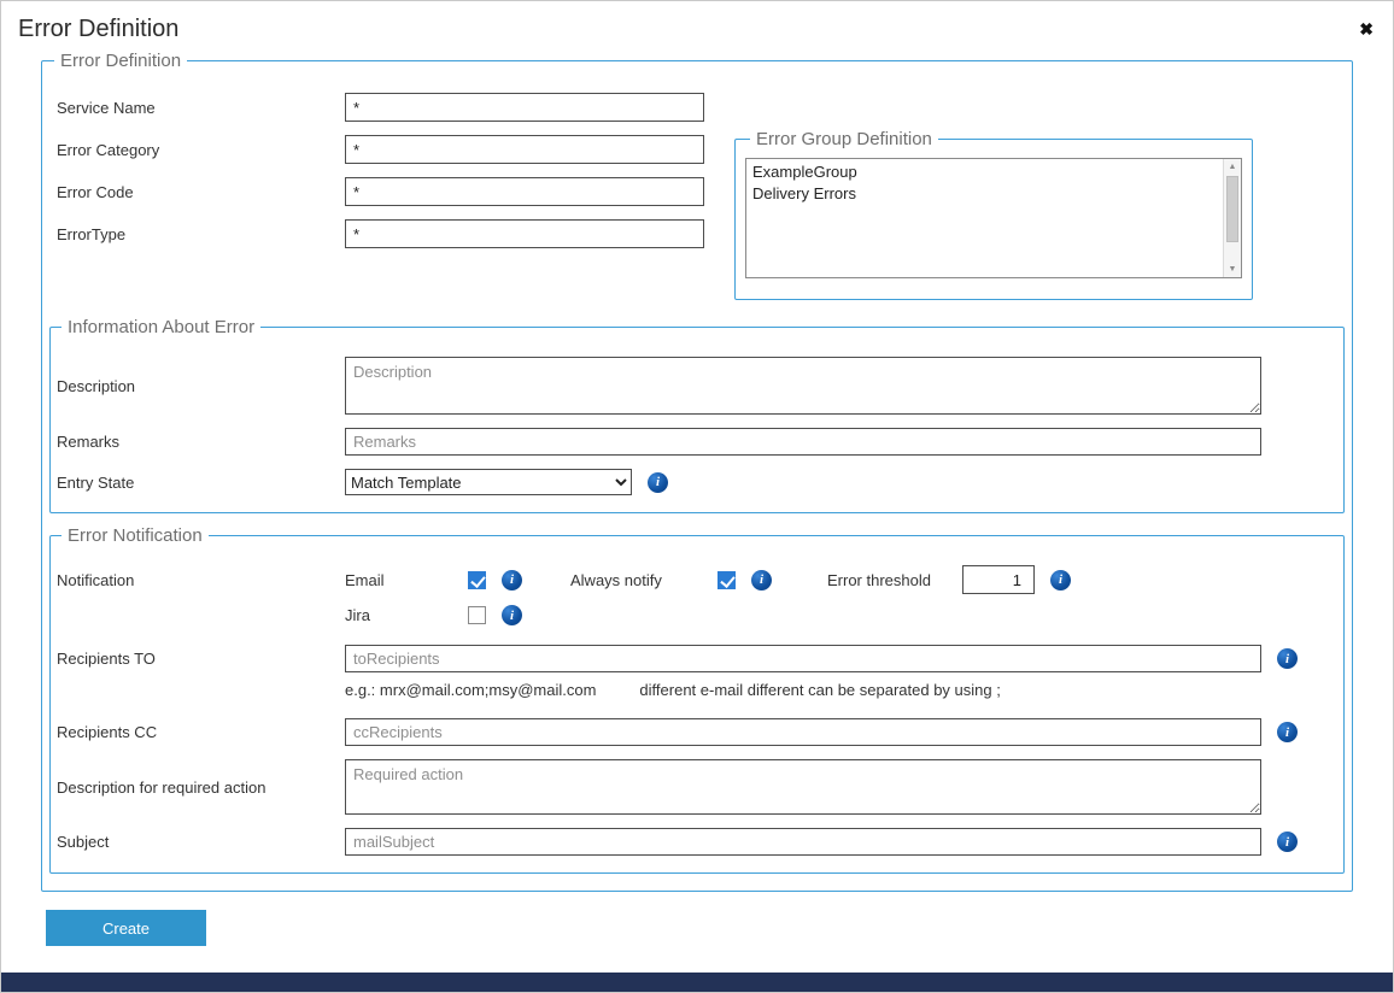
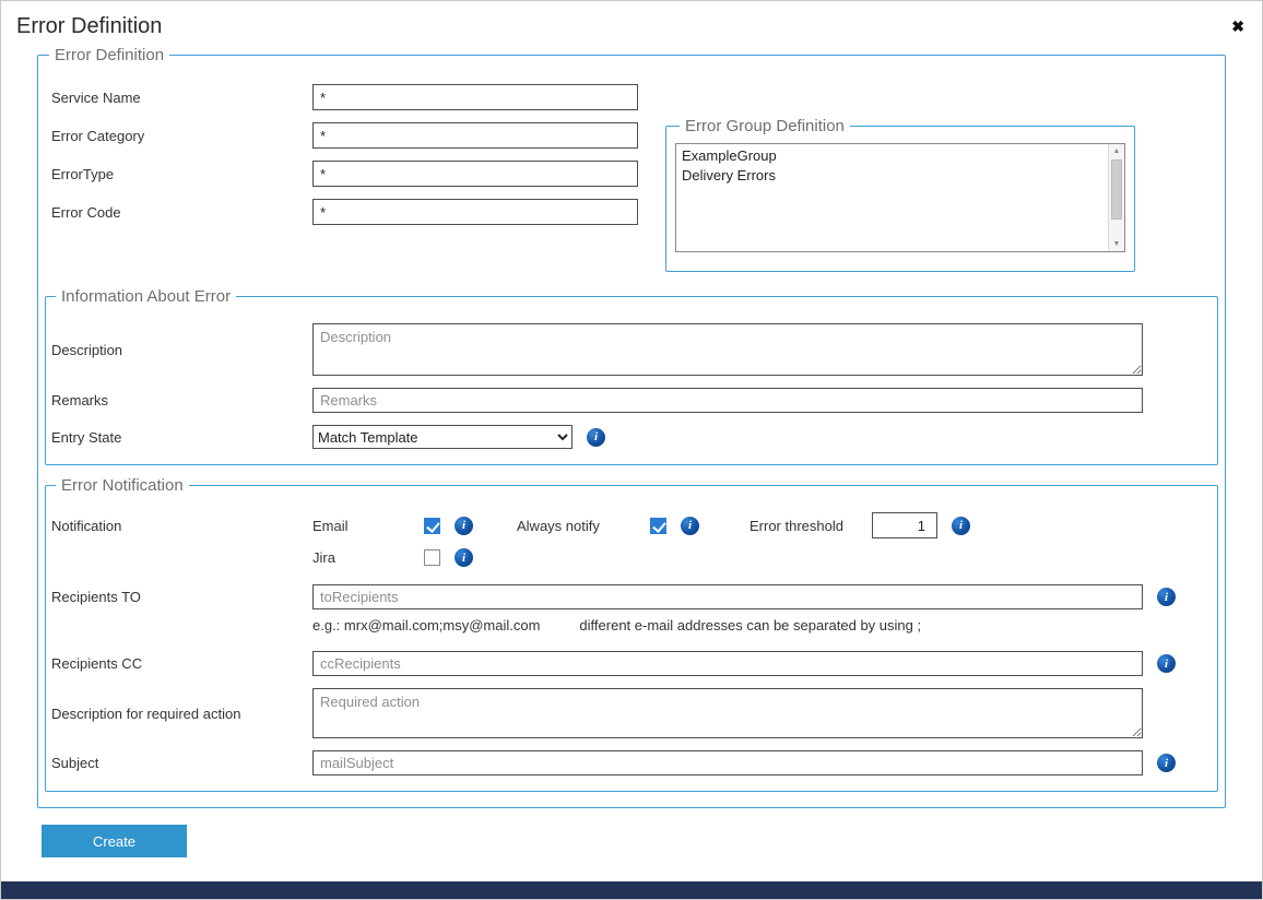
  Error Definition
  ✖
  Error Definition
  Service Name
  *
  Error Category
  *
- Error Code
+ ErrorType
  *
- ErrorType
+ Error Code
  *
  Error Group Definition
  ExampleGroup
  Delivery Errors
  Information About Error
  Description
  Description
  Remarks
  Remarks
  Entry State
  Match Template
  i
  Error Notification
  Notification
  Email
  i
  Always notify
  i
  Error threshold
  1
  i
  Jira
  i
  Recipients TO
  toRecipients
  i
  e.g.: mrx@mail.com;msy@mail.com
- different e-mail different can be separated by using ;
+ different e-mail addresses can be separated by using ;
  Recipients CC
  ccRecipients
  i
  Description for required action
  Required action
  Subject
  mailSubject
  i
  Create
